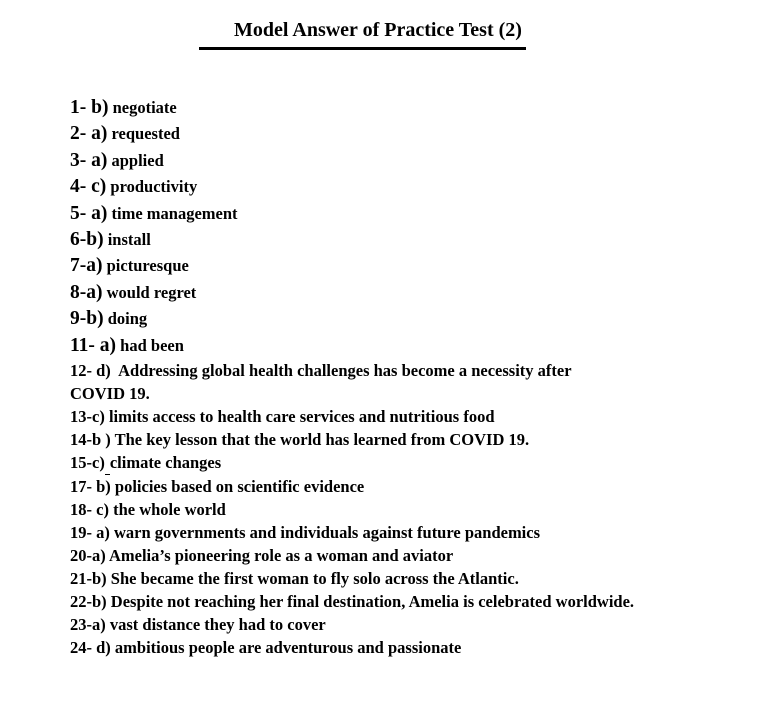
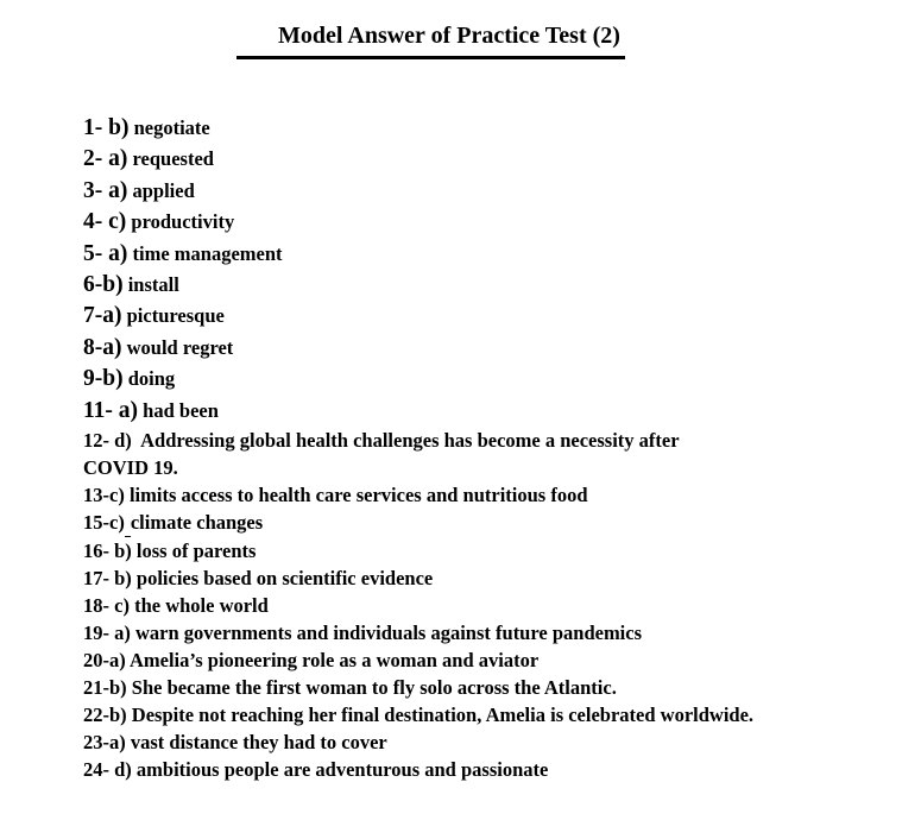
  Model Answer of Practice Test (2)
  1- b) negotiate
  2- a) requested
  3- a) applied
  4- c) productivity
  5- a) time management
  6-b) install
  7-a) picturesque
  8-a) would regret
  9-b) doing
  11- a) had been
  12- d) Addressing global health challenges has become a necessity after
  COVID 19.
  13-c) limits access to health care services and nutritious food
- 14-b ) The key lesson that the world has learned from COVID 19.
  15-c) climate changes
+ 16- b) loss of parents
  17- b) policies based on scientific evidence
  18- c) the whole world
  19- a) warn governments and individuals against future pandemics
  20-a) Amelia’s pioneering role as a woman and aviator
  21-b) She became the first woman to fly solo across the Atlantic.
  22-b) Despite not reaching her final destination, Amelia is celebrated worldwide.
  23-a) vast distance they had to cover
  24- d) ambitious people are adventurous and passionate
